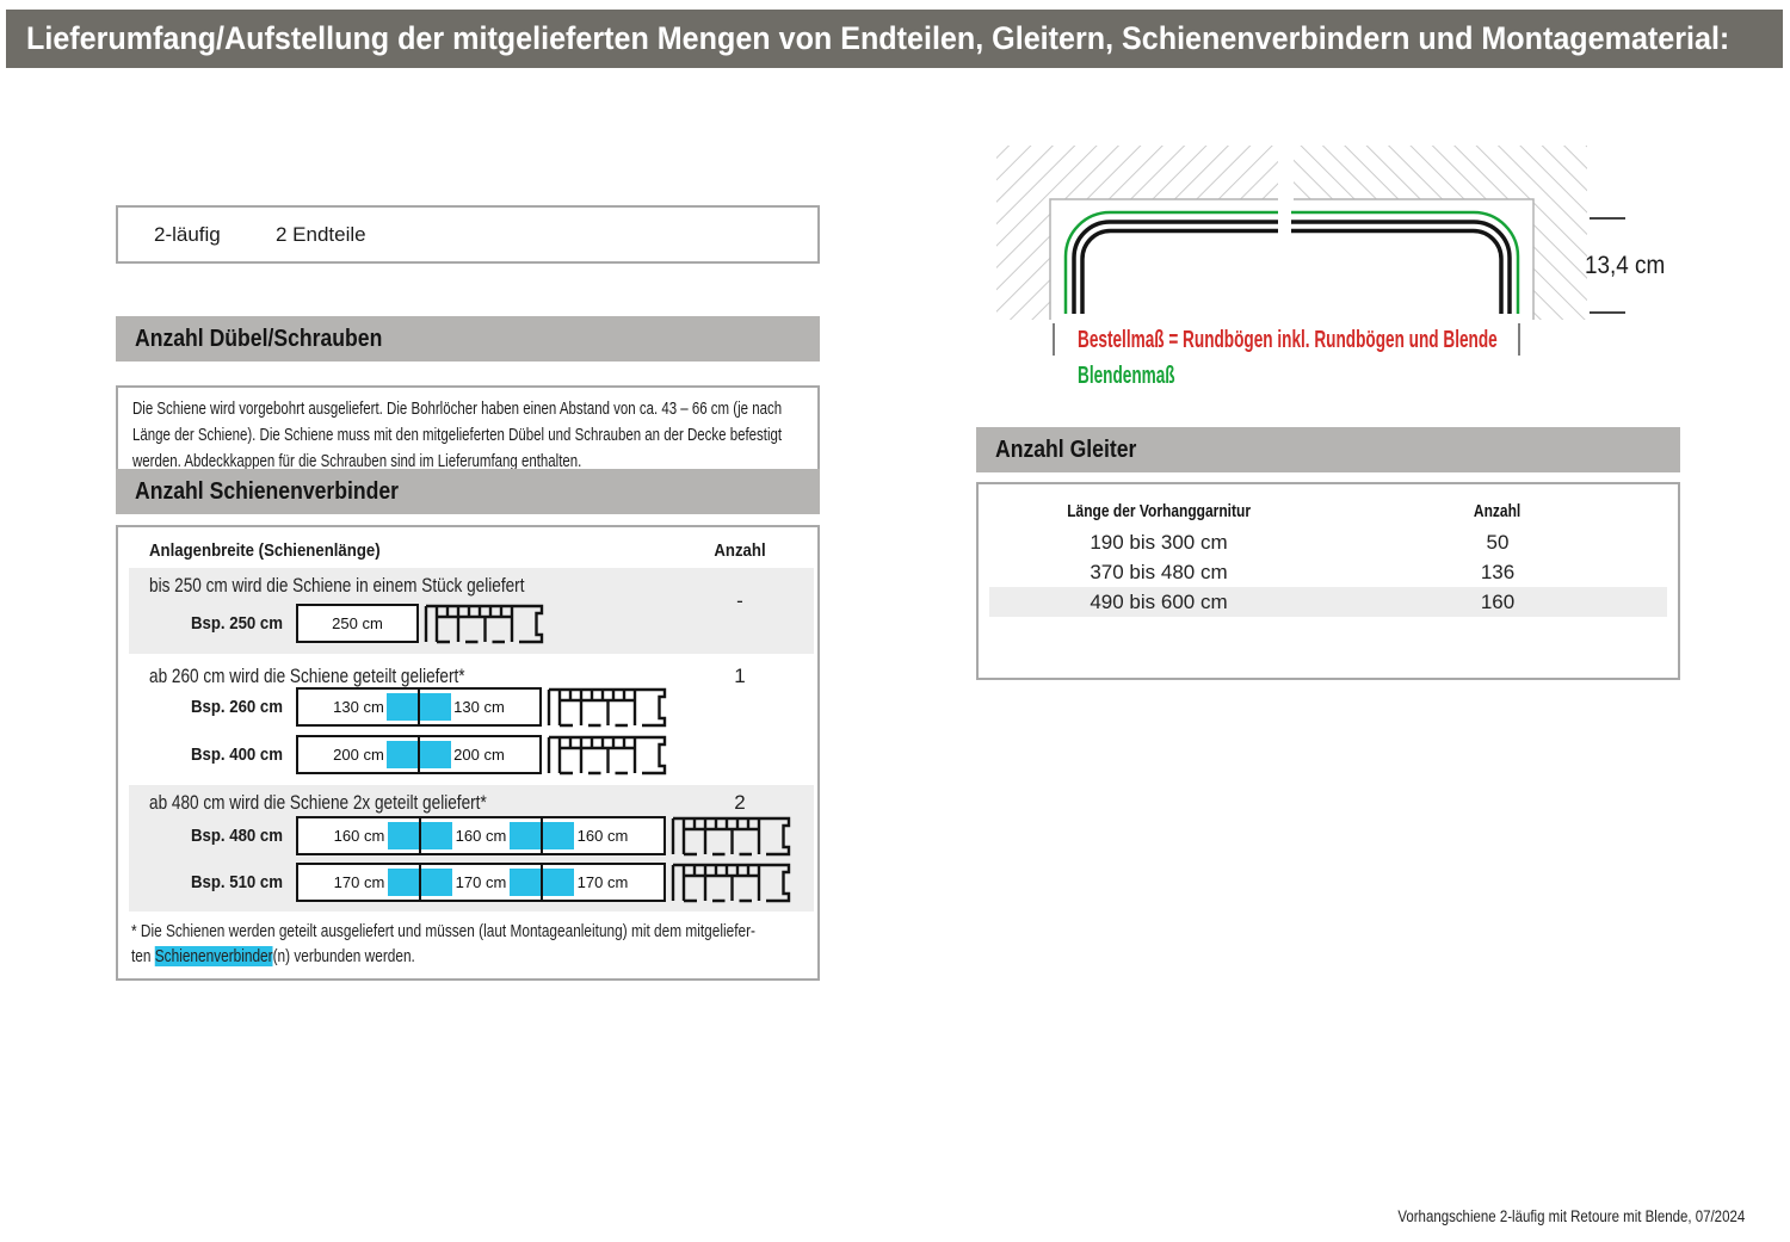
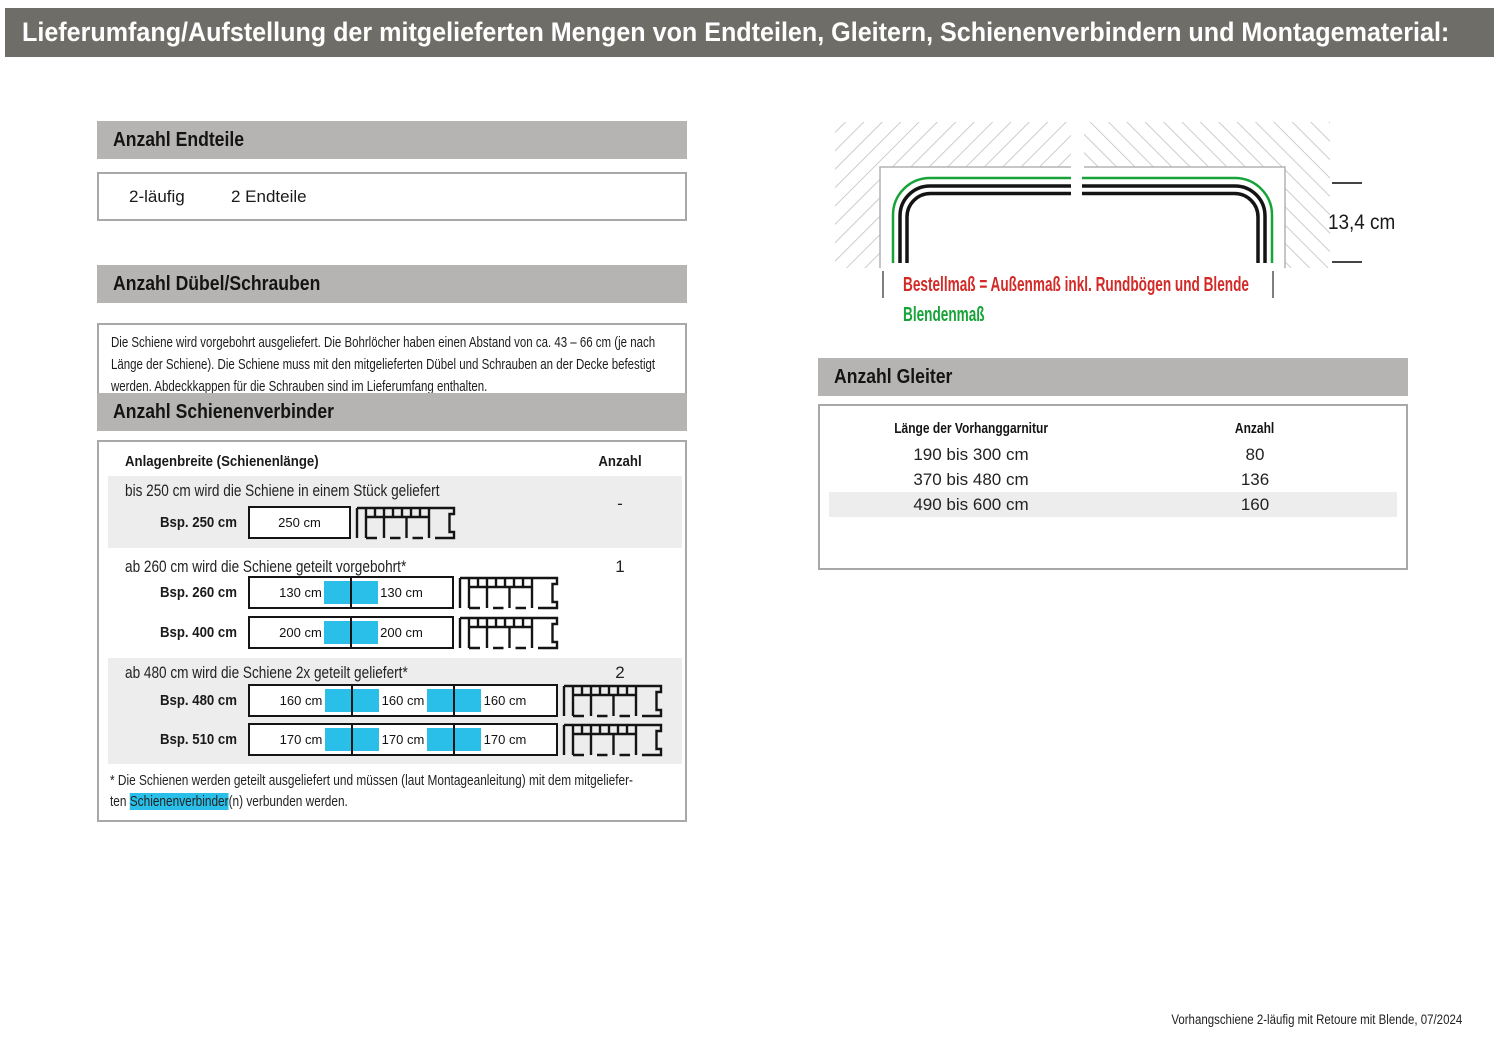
  Lieferumfang/Aufstellung der mitgelieferten Mengen von Endteilen, Gleitern, Schienenverbindern und Montagematerial:
+ Anzahl Endteile
  2-läufig
  2 Endteile
  Anzahl Dübel/Schrauben
  Die Schiene wird vorgebohrt ausgeliefert. Die Bohrlöcher haben einen Abstand von ca. 43 – 66 cm (je nach Länge der Schiene). Die Schiene muss mit den mitgelieferten Dübel und Schrauben an der Decke befestigt werden. Abdeckkappen für die Schrauben sind im Lieferumfang enthalten.
  Anzahl Schienenverbinder
  Anlagenbreite (Schienenlänge)
  Anzahl
  bis 250 cm wird die Schiene in einem Stück geliefert
  -
- ab 260 cm wird die Schiene geteilt geliefert*
+ ab 260 cm wird die Schiene geteilt vorgebohrt*
  1
  ab 480 cm wird die Schiene 2x geteilt geliefert*
  2
  Bsp. 250 cm
  250 cm
  Bsp. 260 cm
  130 cm
  130 cm
  Bsp. 400 cm
  200 cm
  200 cm
  Bsp. 480 cm
  160 cm
  160 cm
  160 cm
  Bsp. 510 cm
  170 cm
  170 cm
  170 cm
  * Die Schienen werden geteilt ausgeliefert und müssen (laut Montageanleitung) mit dem mitgeliefer-
  ten Schienenverbinder(n) verbunden werden.
  13,4 cm
- Bestellmaß = Rundbögen inkl. Rundbögen und Blende
+ Bestellmaß = Außenmaß inkl. Rundbögen und Blende
  Blendenmaß
  Anzahl Gleiter
  Länge der Vorhanggarnitur
  Anzahl
  190 bis 300 cm
- 50
+ 80
  370 bis 480 cm
  136
  490 bis 600 cm
  160
  Vorhangschiene 2-läufig mit Retoure mit Blende, 07/2024
